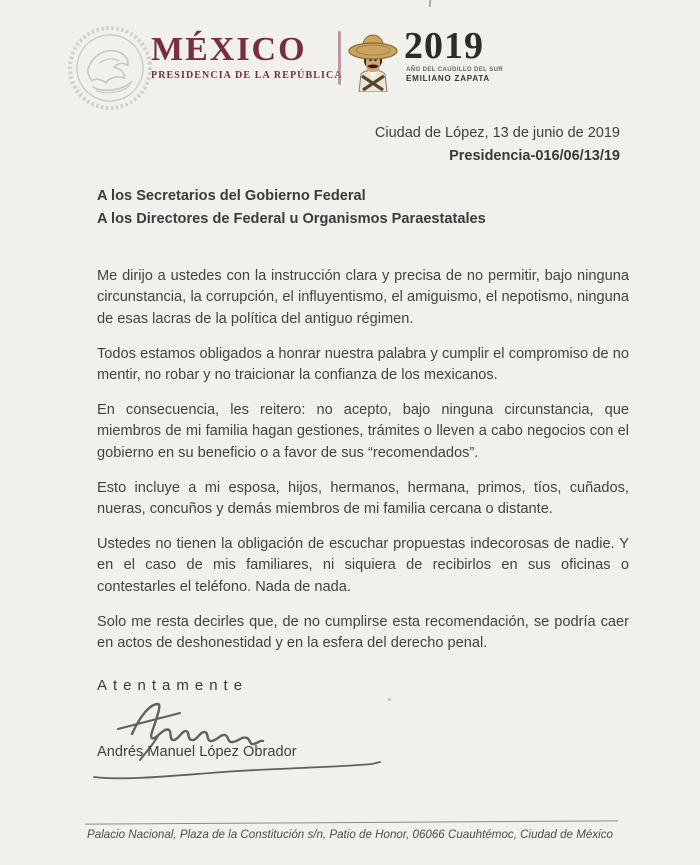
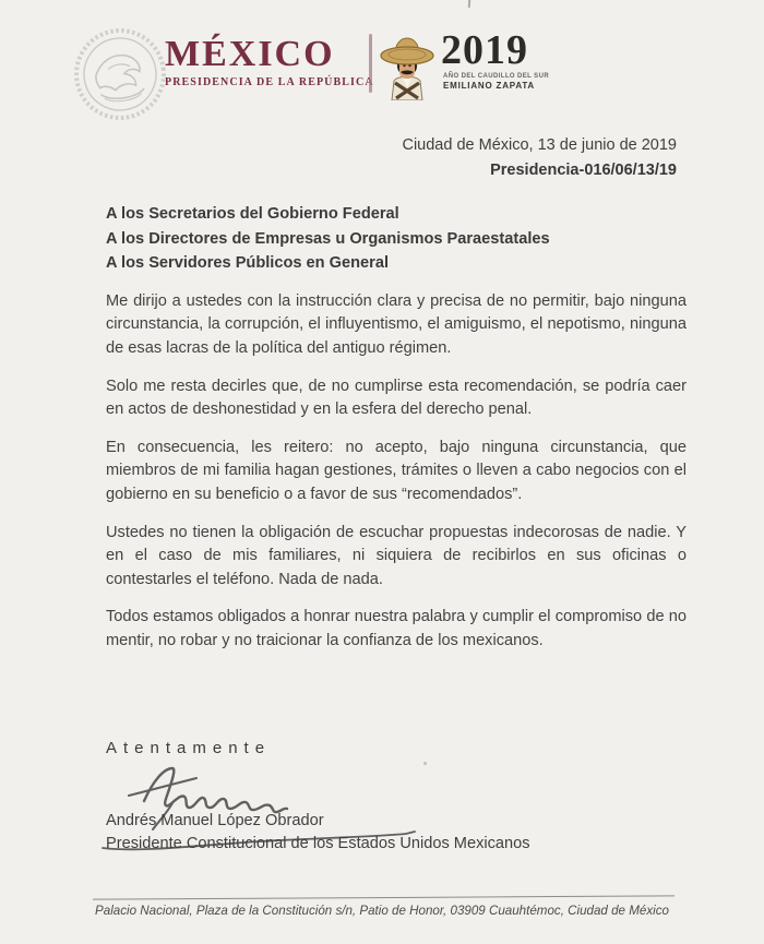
  MÉXICO
  PRESIDENCIA DE LA REPÚBLICA
  2019
  EMILIANO ZAPATA
- Ciudad de López, 13 de junio de 2019
+ Ciudad de México, 13 de junio de 2019
  Presidencia-016/06/13/19
  A los Secretarios del Gobierno Federal
- A los Directores de Federal u Organismos Paraestatales
+ A los Directores de Empresas u Organismos Paraestatales
+ A los Servidores Públicos en General
  Me dirijo a ustedes con la instrucción clara y precisa de no permitir, bajo ninguna circunstancia, la corrupción, el influyentismo, el amiguismo, el nepotismo, ninguna de esas lacras de la política del antiguo régimen.
- Todos estamos obligados a honrar nuestra palabra y cumplir el compromiso de no mentir, no robar y no traicionar la confianza de los mexicanos.
+ Solo me resta decirles que, de no cumplirse esta recomendación, se podría caer en actos de deshonestidad y en la esfera del derecho penal.
  En consecuencia, les reitero: no acepto, bajo ninguna circunstancia, que miembros de mi familia hagan gestiones, trámites o lleven a cabo negocios con el gobierno en su beneficio o a favor de sus “recomendados”.
- Esto incluye a mi esposa, hijos, hermanos, hermana, primos, tíos, cuñados, nueras, concuños y demás miembros de mi familia cercana o distante.
  Ustedes no tienen la obligación de escuchar propuestas indecorosas de nadie. Y en el caso de mis familiares, ni siquiera de recibirlos en sus oficinas o contestarles el teléfono. Nada de nada.
- Solo me resta decirles que, de no cumplirse esta recomendación, se podría caer en actos de deshonestidad y en la esfera del derecho penal.
+ Todos estamos obligados a honrar nuestra palabra y cumplir el compromiso de no mentir, no robar y no traicionar la confianza de los mexicanos.
  Atentamente
  Andrés Manuel López Obrador
+ Presidente Constitucional de los Estados Unidos Mexicanos
- Palacio Nacional, Plaza de la Constitución s/n, Patio de Honor, 06066 Cuauhtémoc, Ciudad de México
+ Palacio Nacional, Plaza de la Constitución s/n, Patio de Honor, 03909 Cuauhtémoc, Ciudad de México
